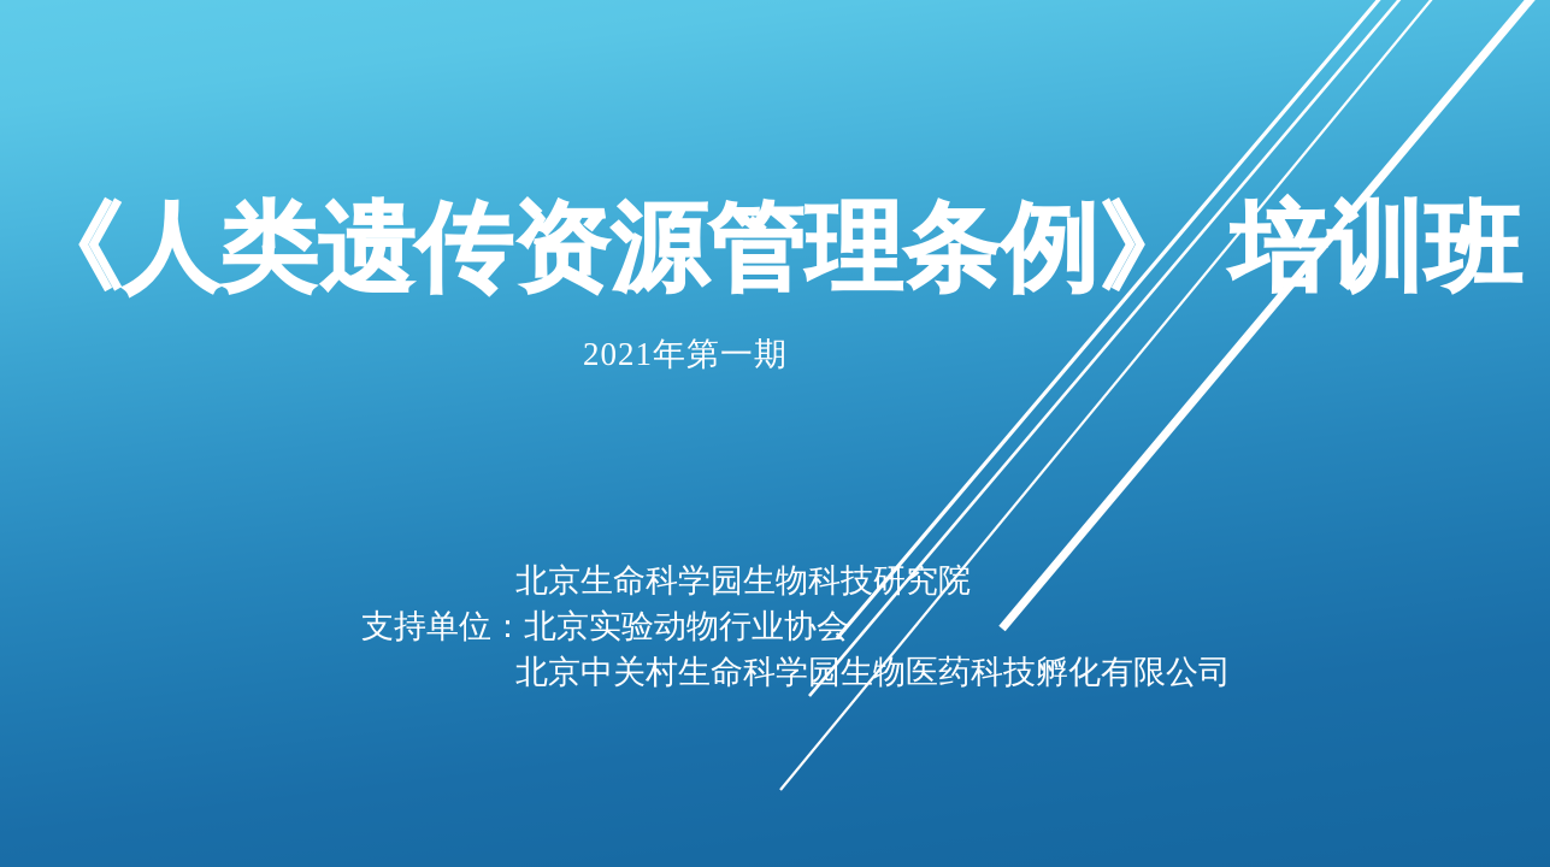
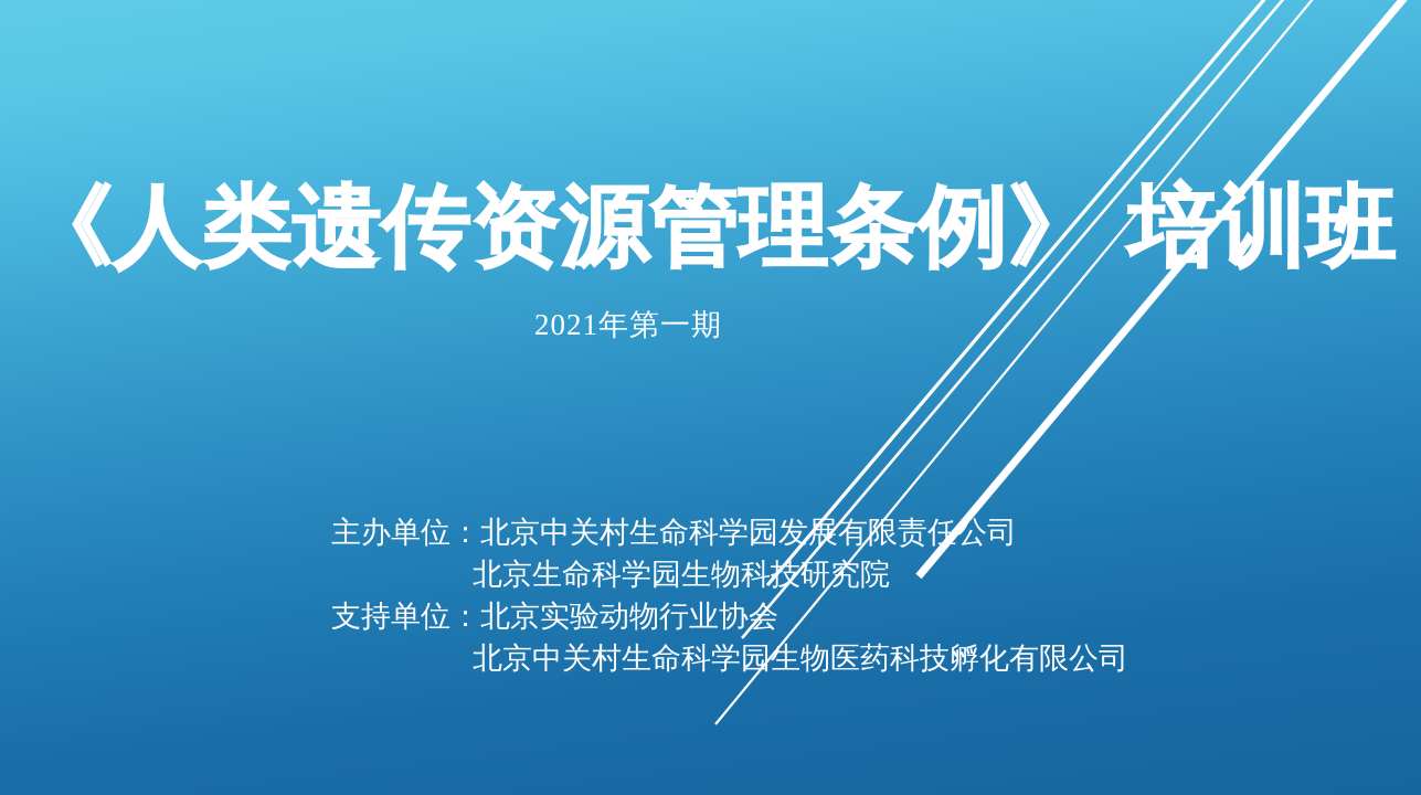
  《人类遗传资源管理条例》 培训班
  2021年第一期
+ 主办单位：北京中关村生命科学园发展有限责任公司
  北京生命科学园生物科技研究院
  支持单位：北京实验动物行业协会
  北京中关村生命科学园生物医药科技孵化有限公司
